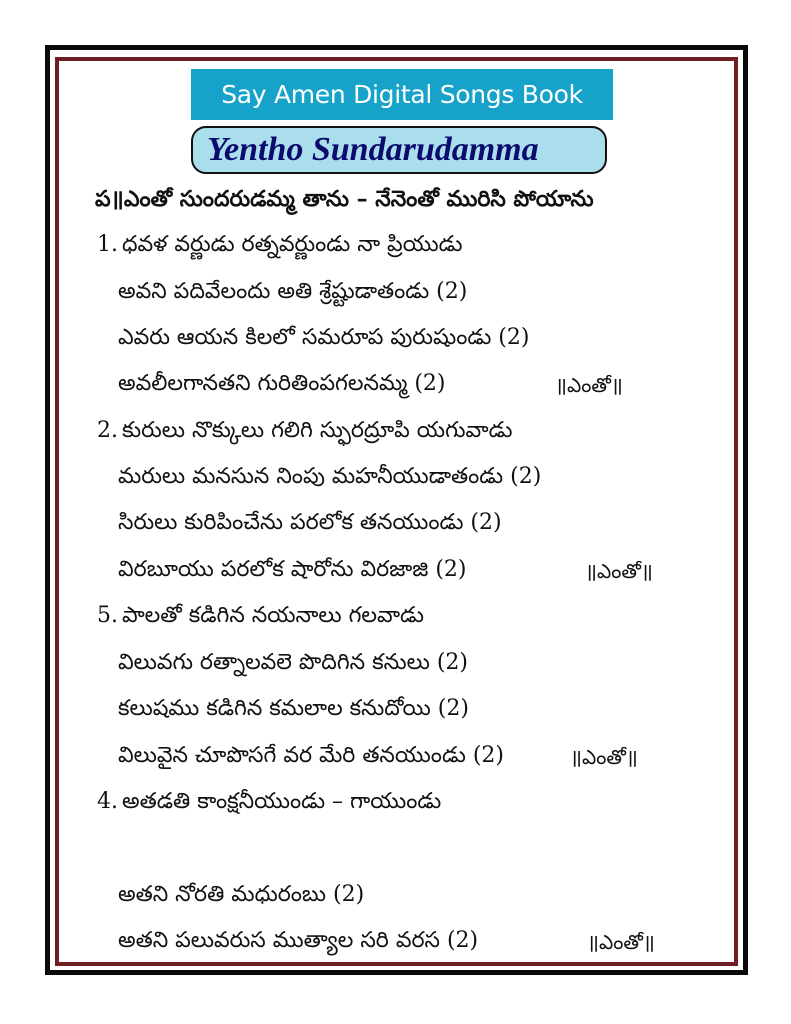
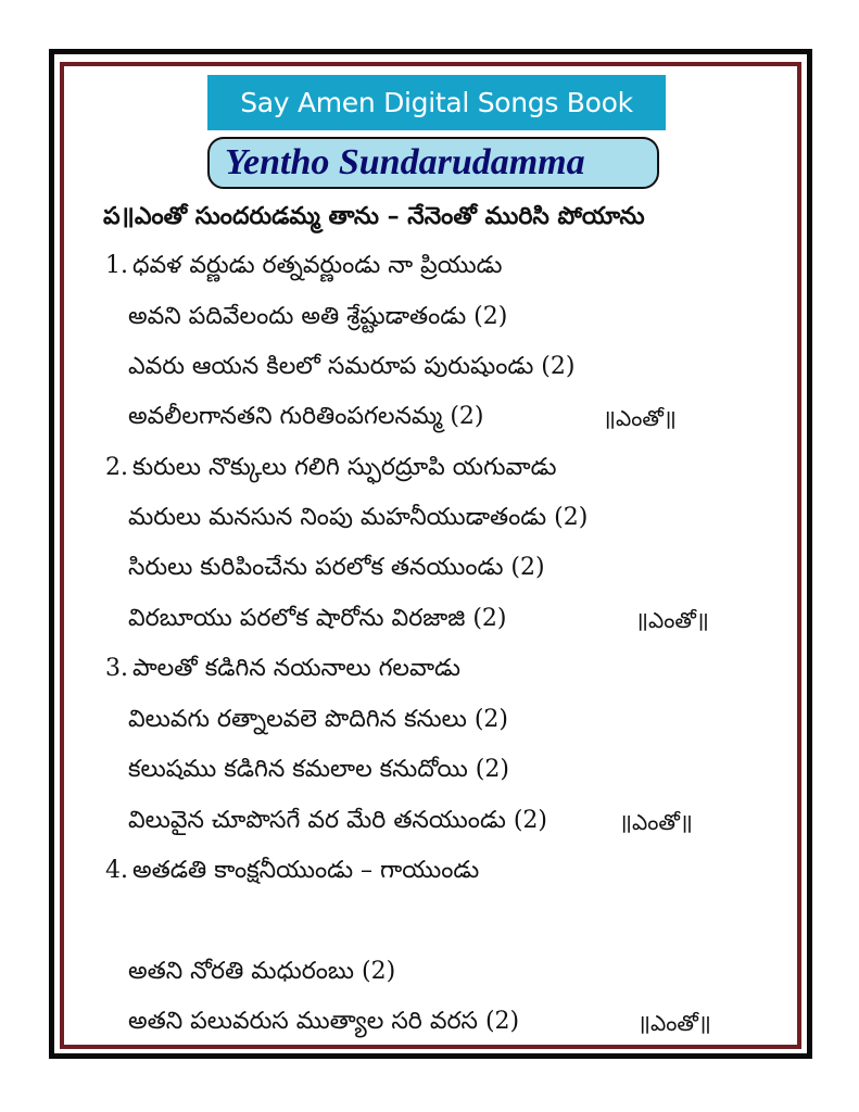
  Say Amen Digital Songs Book
  Yentho Sundarudamma
  ప॥ఎంతో సుందరుడమ్మ తాను – నేనెంతో మురిసి పోయాను
  1.
  ధవళ వర్ణుడు రత్నవర్ణుండు నా ప్రియుడు
  అవని పదివేలందు అతి శ్రేష్టుడాతండు (2)
  ఎవరు ఆయన కిలలో సమరూప పురుషుండు (2)
  అవలీలగానతని గురితింపగలనమ్మ (2)
  ॥ఎంతో॥
  2.
  కురులు నొక్కులు గలిగి స్ఫురద్రూపి యగువాడు
  మరులు మనసున నింపు మహనీయుడాతండు (2)
  సిరులు కురిపించేను పరలోక తనయుండు (2)
  విరబూయు పరలోక షారోను విరజాజి (2)
  ॥ఎంతో॥
- 5.
+ 3.
  పాలతో కడిగిన నయనాలు గలవాడు
  విలువగు రత్నాలవలె పొదిగిన కనులు (2)
  కలుషము కడిగిన కమలాల కనుదోయి (2)
  విలువైన చూపొసగే వర మేరి తనయుండు (2)
  ॥ఎంతో॥
  4.
  అతడతి కాంక్షనీయుండు – గాయుండు
  అతని నోరతి మధురంబు (2)
  అతని పలువరుస ముత్యాల సరి వరస (2)
  ॥ఎంతో॥
